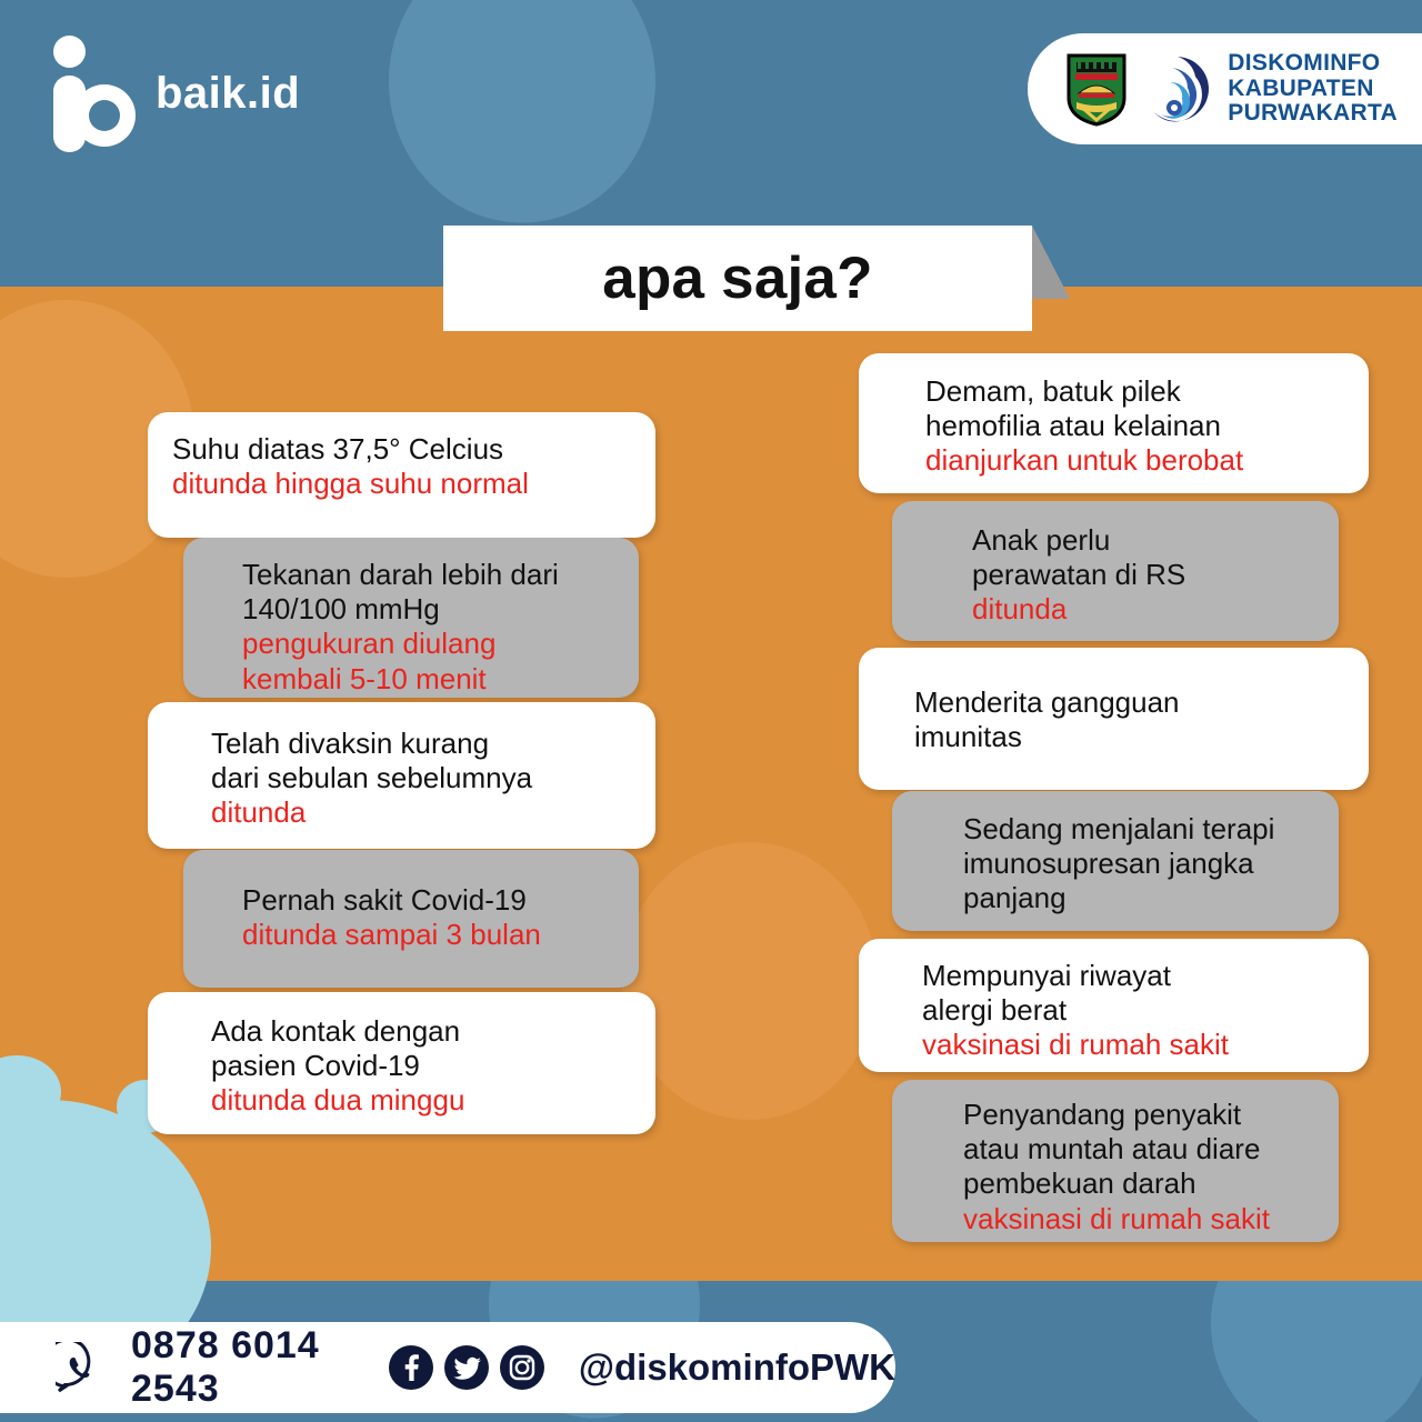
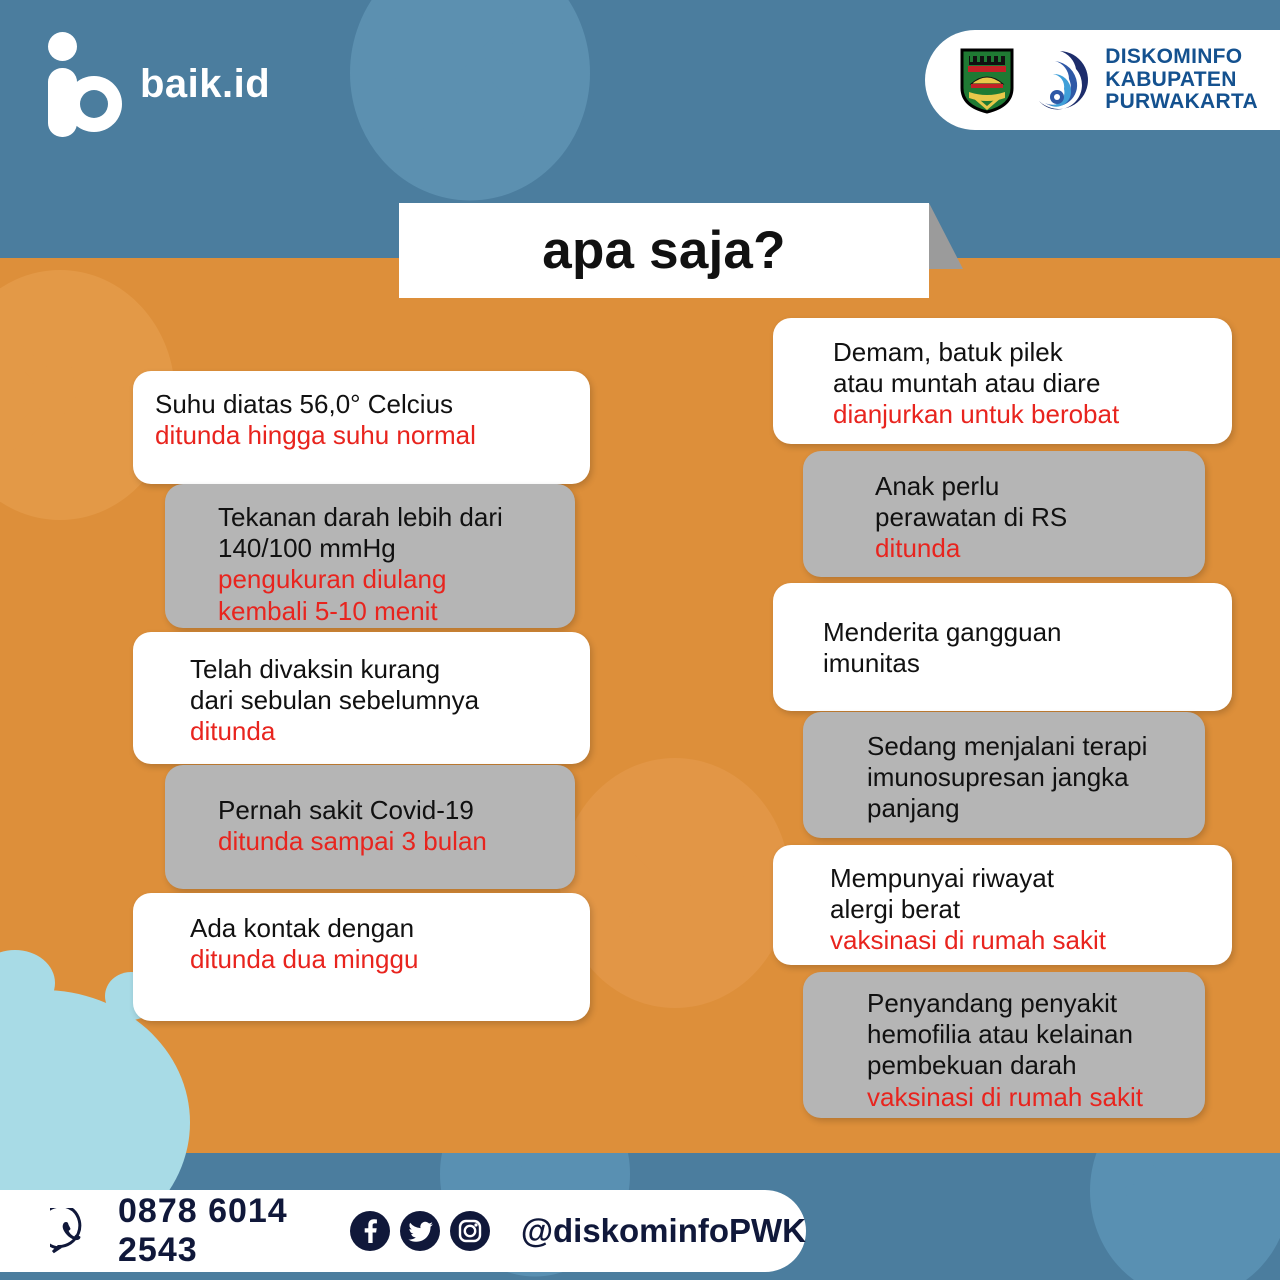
  baik.id
  DISKOMINFO
  KABUPATEN
  PURWAKARTA
  apa saja?
- Suhu diatas 37,5° Celcius
+ Suhu diatas 56,0° Celcius
  ditunda hingga suhu normal
  Tekanan darah lebih dari
  140/100 mmHg
  pengukuran diulang
  kembali 5-10 menit
  Telah divaksin kurang
  dari sebulan sebelumnya
  ditunda
  Pernah sakit Covid-19
  ditunda sampai 3 bulan
  Ada kontak dengan
- pasien Covid-19
  ditunda dua minggu
  Demam, batuk pilek
- hemofilia atau kelainan
+ atau muntah atau diare
  dianjurkan untuk berobat
  Anak perlu
  perawatan di RS
  ditunda
  Menderita gangguan
  imunitas
  Sedang menjalani terapi
  imunosupresan jangka
  panjang
  Mempunyai riwayat
  alergi berat
  vaksinasi di rumah sakit
  Penyandang penyakit
- atau muntah atau diare
+ hemofilia atau kelainan
  pembekuan darah
  vaksinasi di rumah sakit
  0878 6014 2543
  @diskominfoPWK
